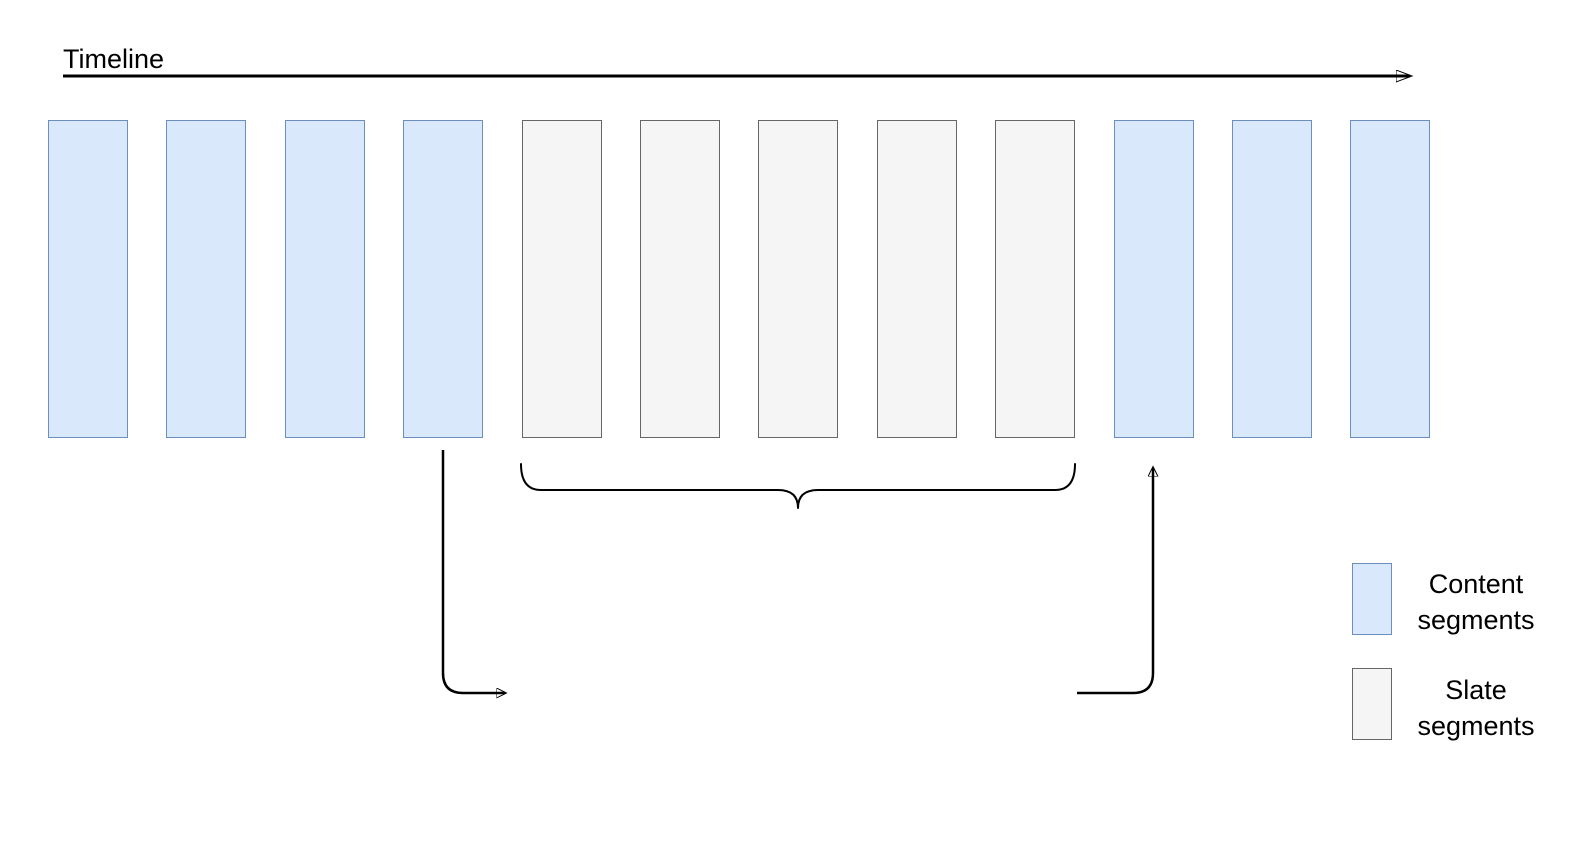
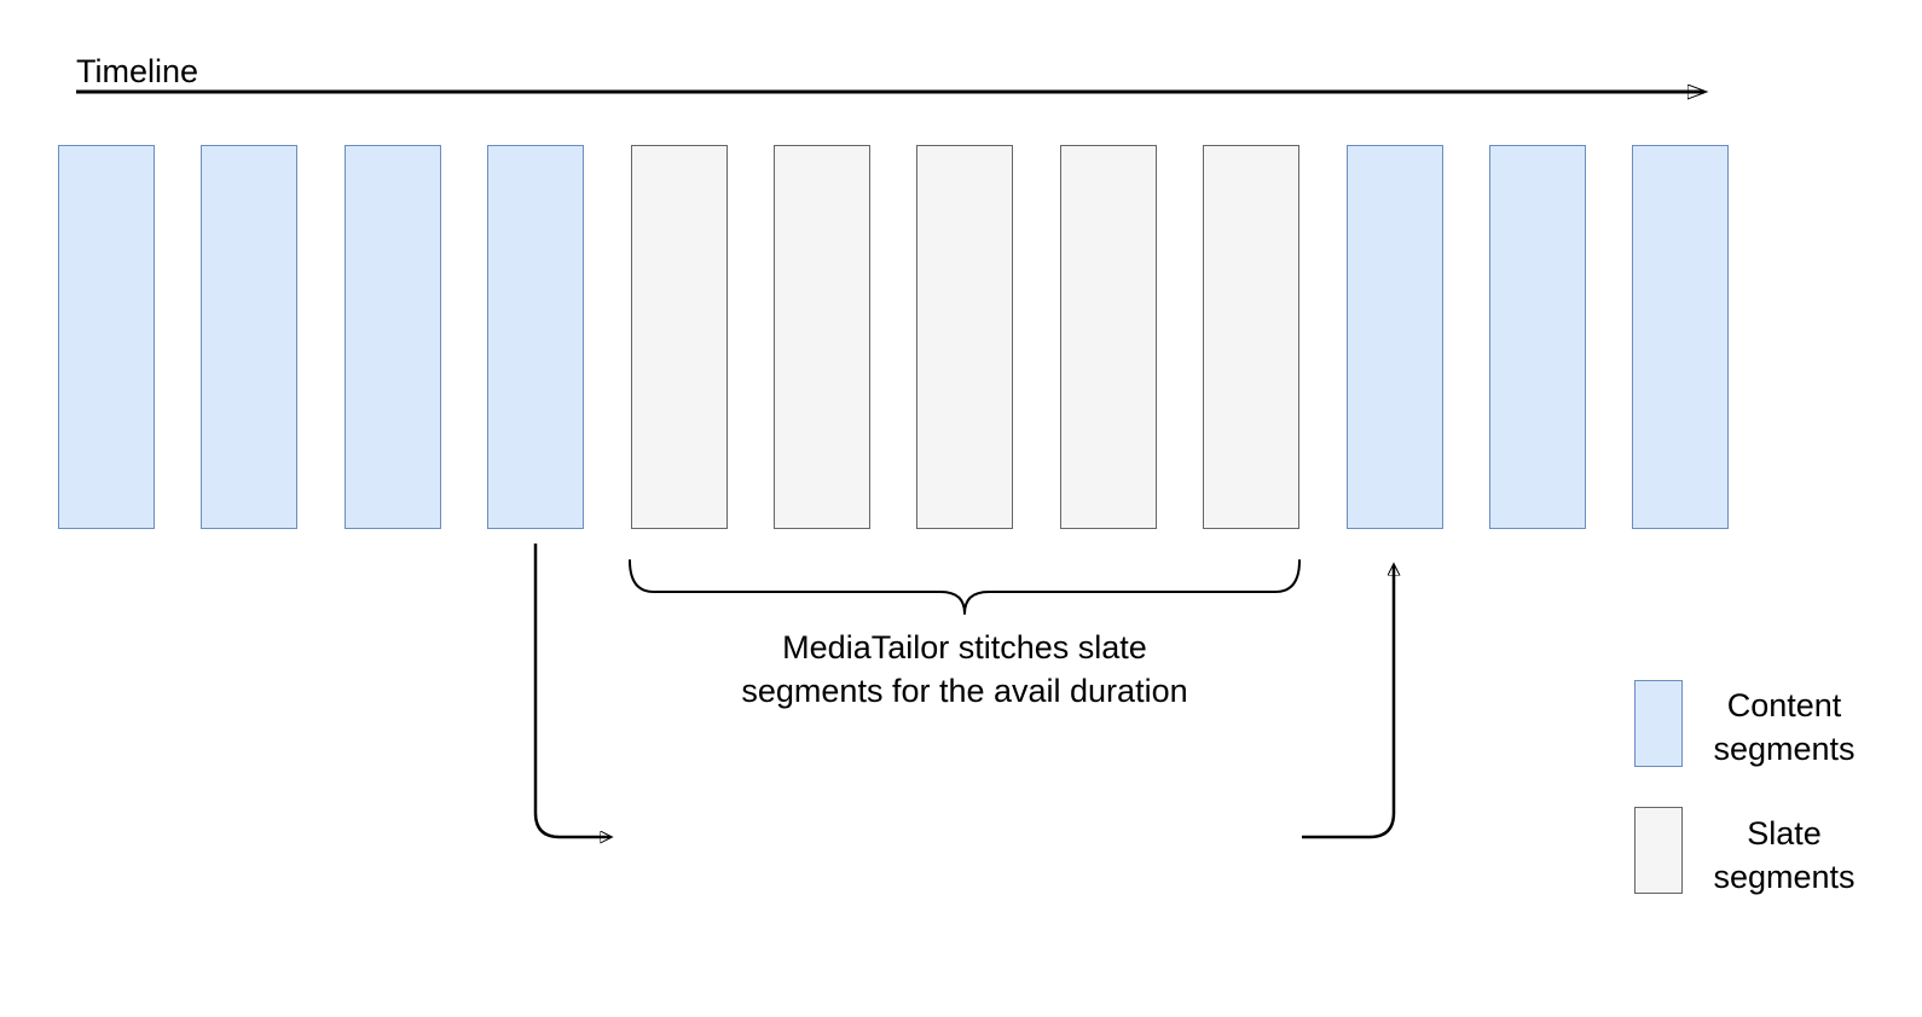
  Timeline
+ MediaTailor stitches slate
+ segments for the avail duration
  Content
  segments
  Slate
  segments
